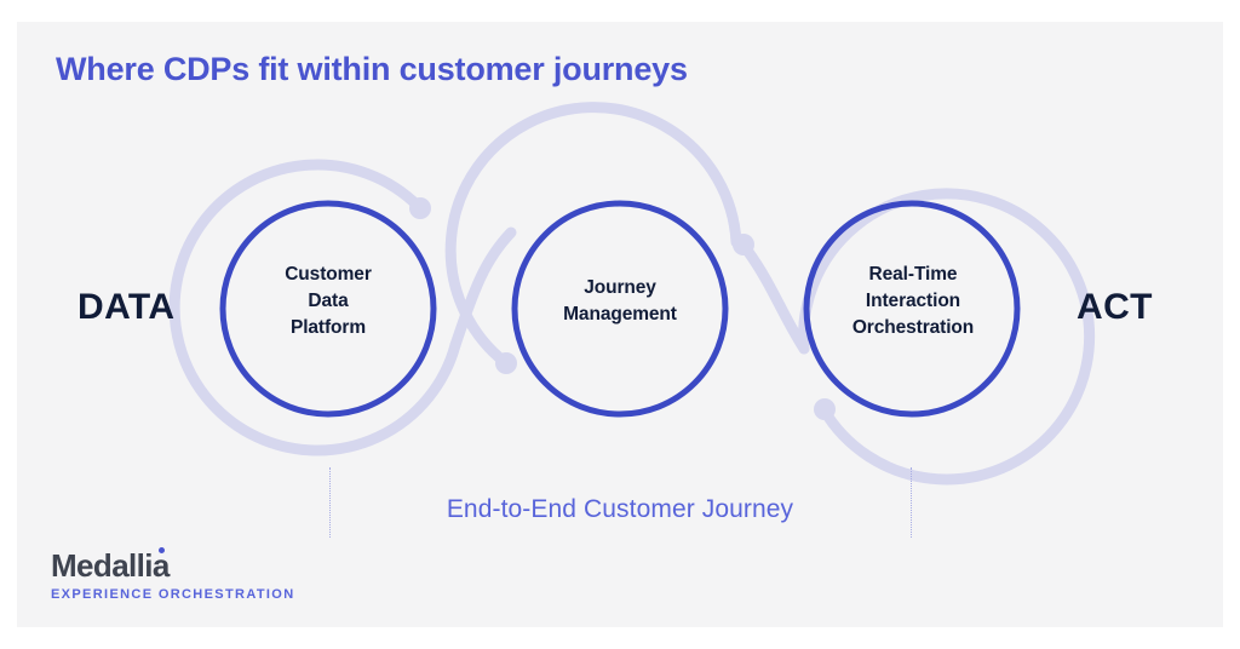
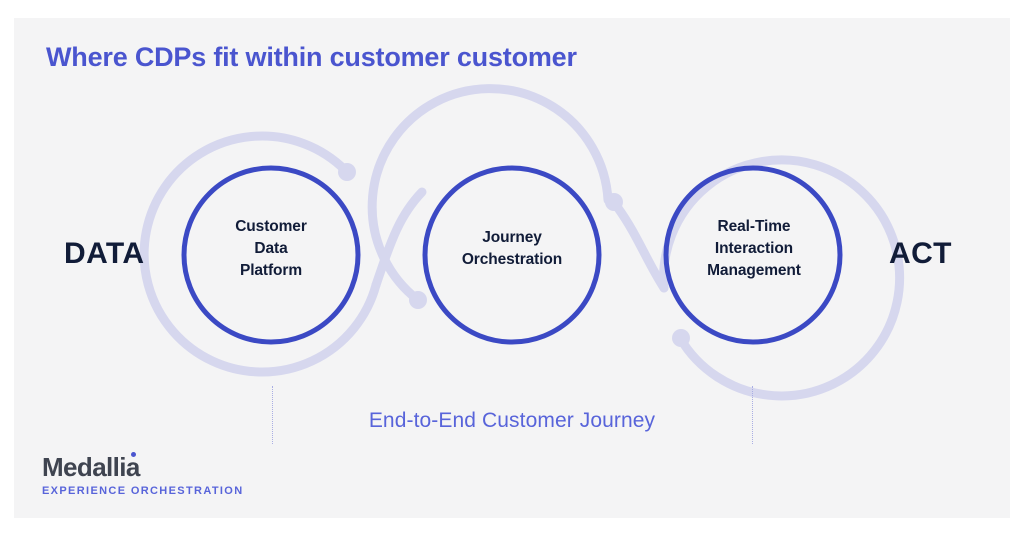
- Where CDPs fit within customer journeys
+ Where CDPs fit within customer customer
  DATA
  ACT
  Customer
  Data
  Platform
  Journey
- Management
+ Orchestration
  Real-Time
  Interaction
- Orchestration
+ Management
  End-to-End Customer Journey
  Medallia
  EXPERIENCE ORCHESTRATION
